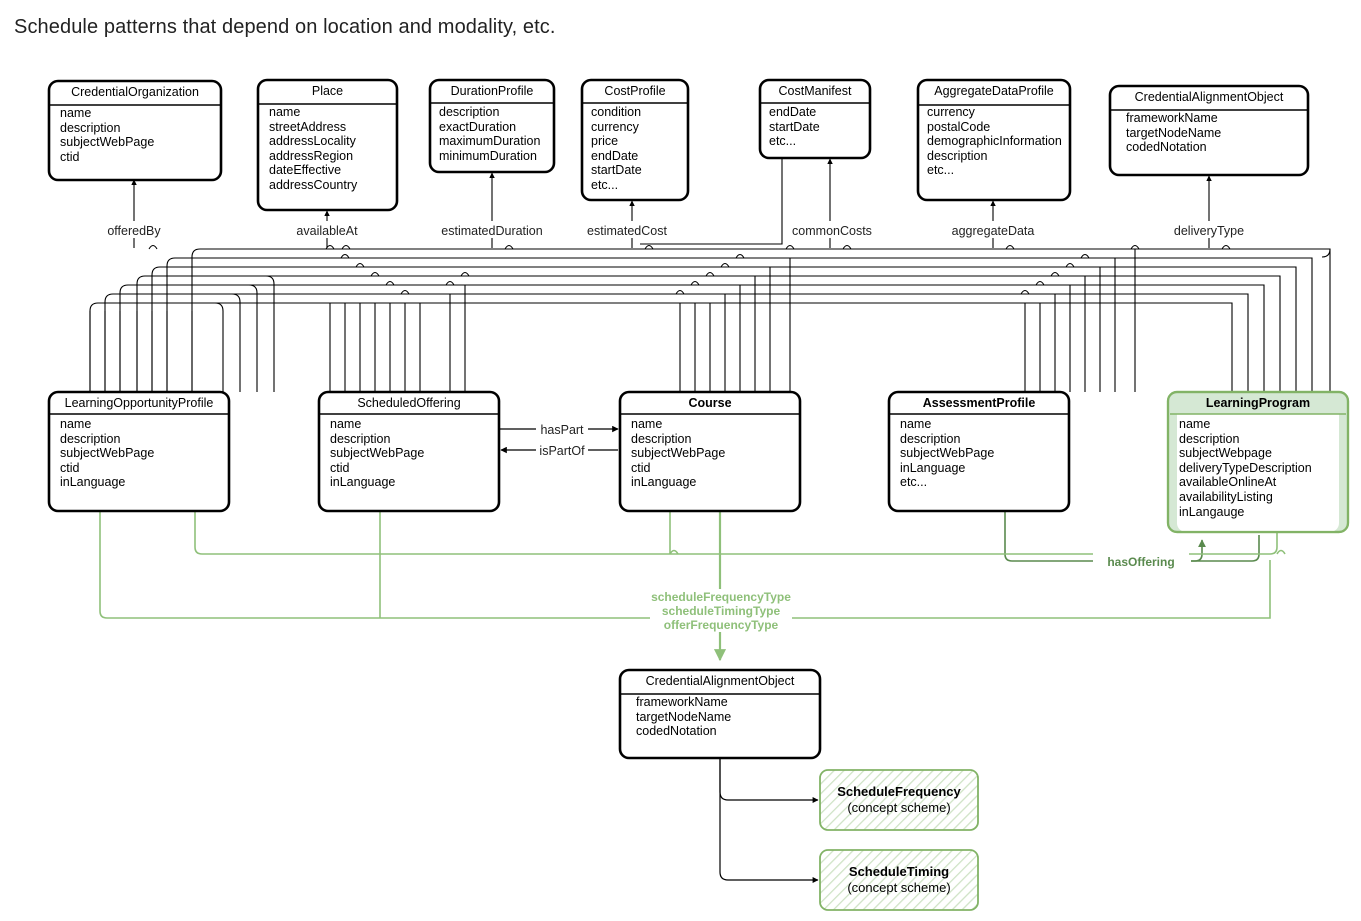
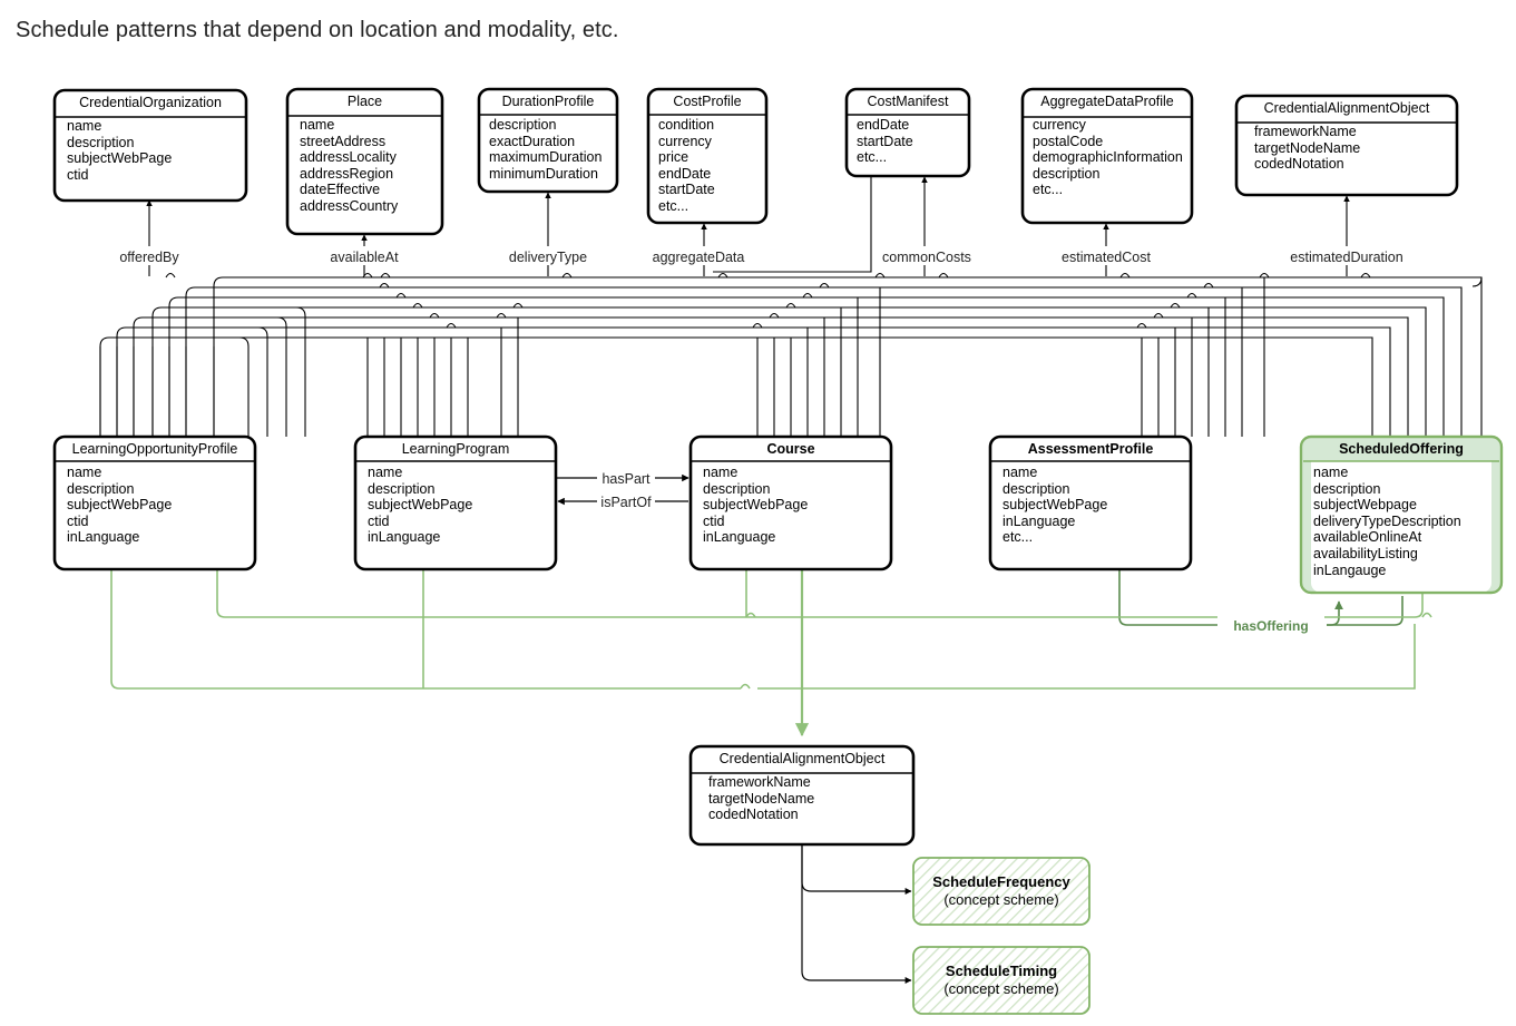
  Schedule patterns that depend on location and modality, etc.
  CredentialOrganization
  name
  description
  subjectWebPage
  ctid
  Place
  name
  streetAddress
  addressLocality
  addressRegion
  dateEffective
  addressCountry
  DurationProfile
  description
  exactDuration
  maximumDuration
  minimumDuration
  CostProfile
  condition
  currency
  price
  endDate
  startDate
  etc...
  CostManifest
  endDate
  startDate
  etc...
  AggregateDataProfile
  currency
  postalCode
  demographicInformation
  description
  etc...
  CredentialAlignmentObject
  frameworkName
  targetNodeName
  codedNotation
  LearningOpportunityProfile
  name
  description
  subjectWebPage
  ctid
  inLanguage
- ScheduledOffering
+ LearningProgram
  name
  description
  subjectWebPage
  ctid
  inLanguage
  Course
  name
  description
  subjectWebPage
  ctid
  inLanguage
  AssessmentProfile
  name
  description
  subjectWebPage
  inLanguage
  etc...
- LearningProgram
+ ScheduledOffering
  name
  description
  subjectWebpage
  deliveryTypeDescription
  availableOnlineAt
  availabilityListing
  inLangauge
  CredentialAlignmentObject
  frameworkName
  targetNodeName
  codedNotation
  ScheduleFrequency
  (concept scheme)
  ScheduleTiming
  (concept scheme)
  offeredBy
  availableAt
- estimatedDuration
+ deliveryType
- estimatedCost
+ aggregateData
  commonCosts
- aggregateData
+ estimatedCost
- deliveryType
+ estimatedDuration
  hasPart
  isPartOf
  hasOffering
- scheduleFrequencyType
- scheduleTimingType
- offerFrequencyType
